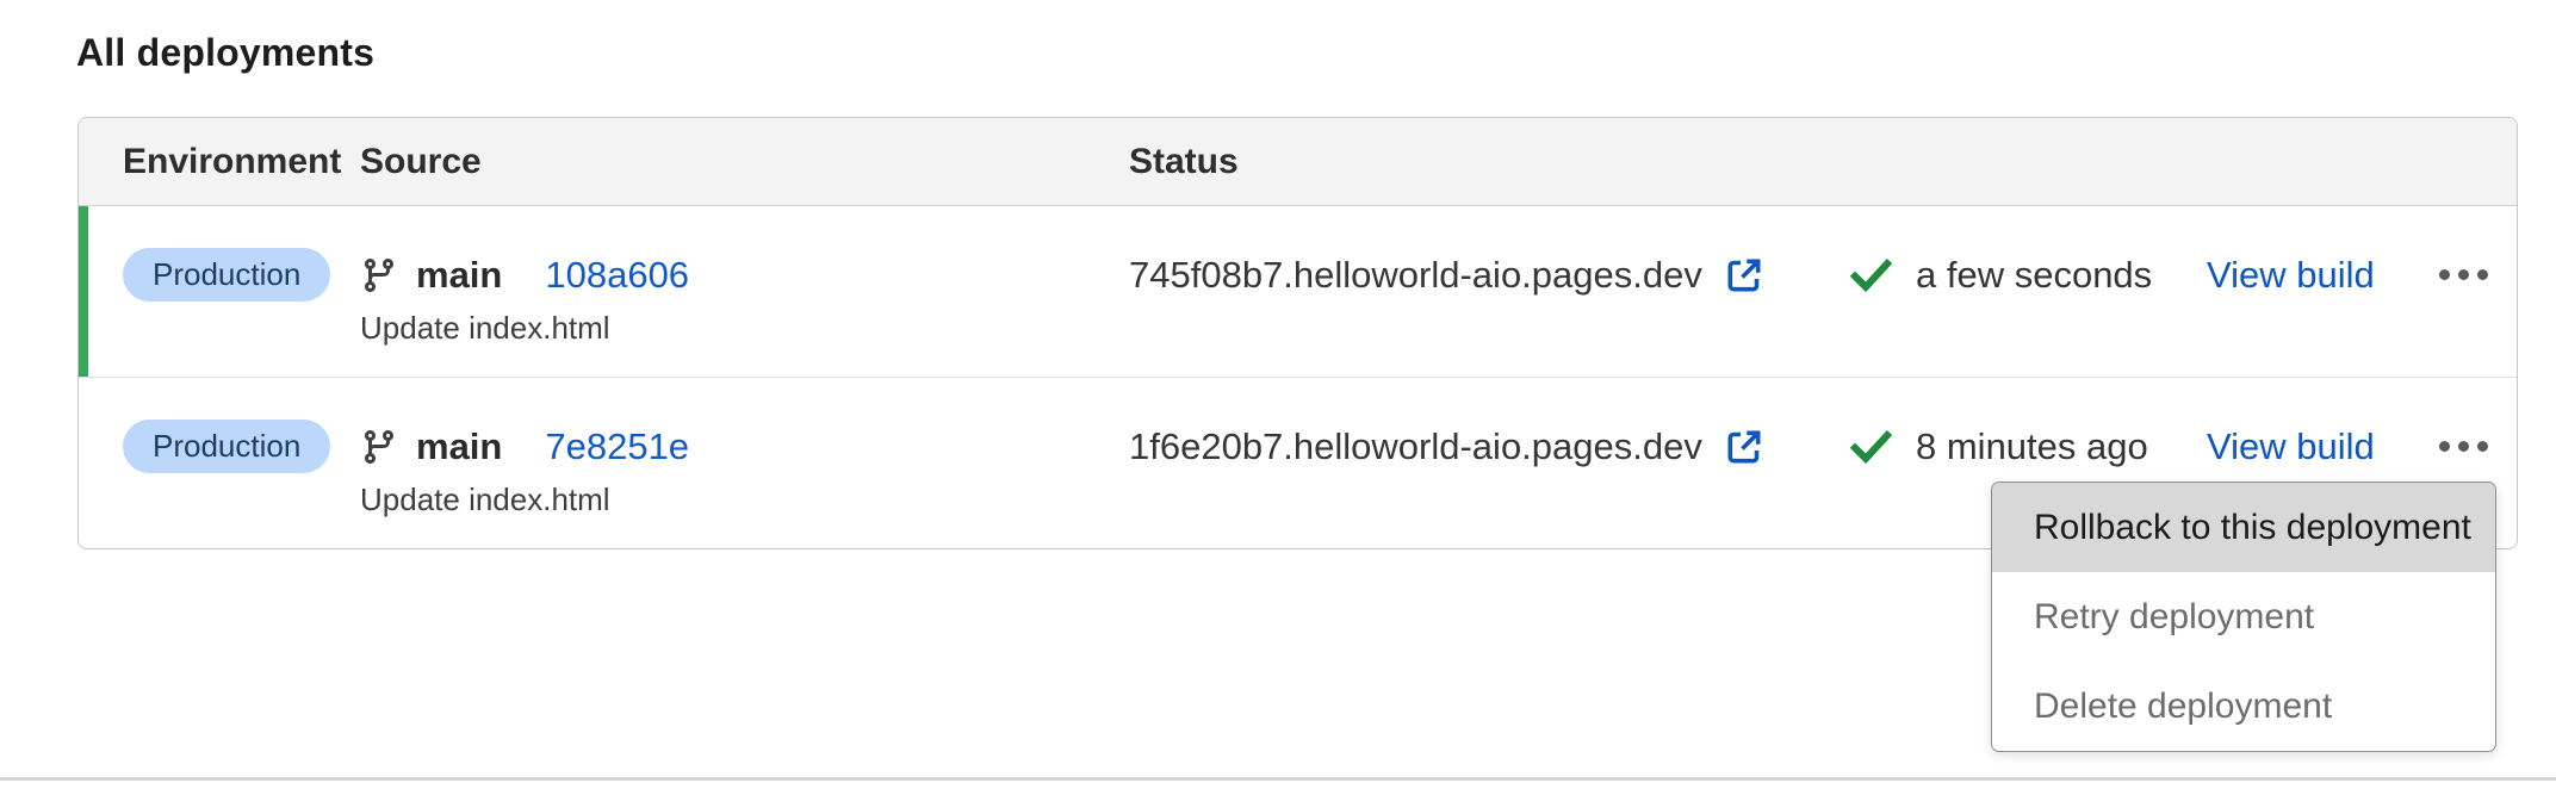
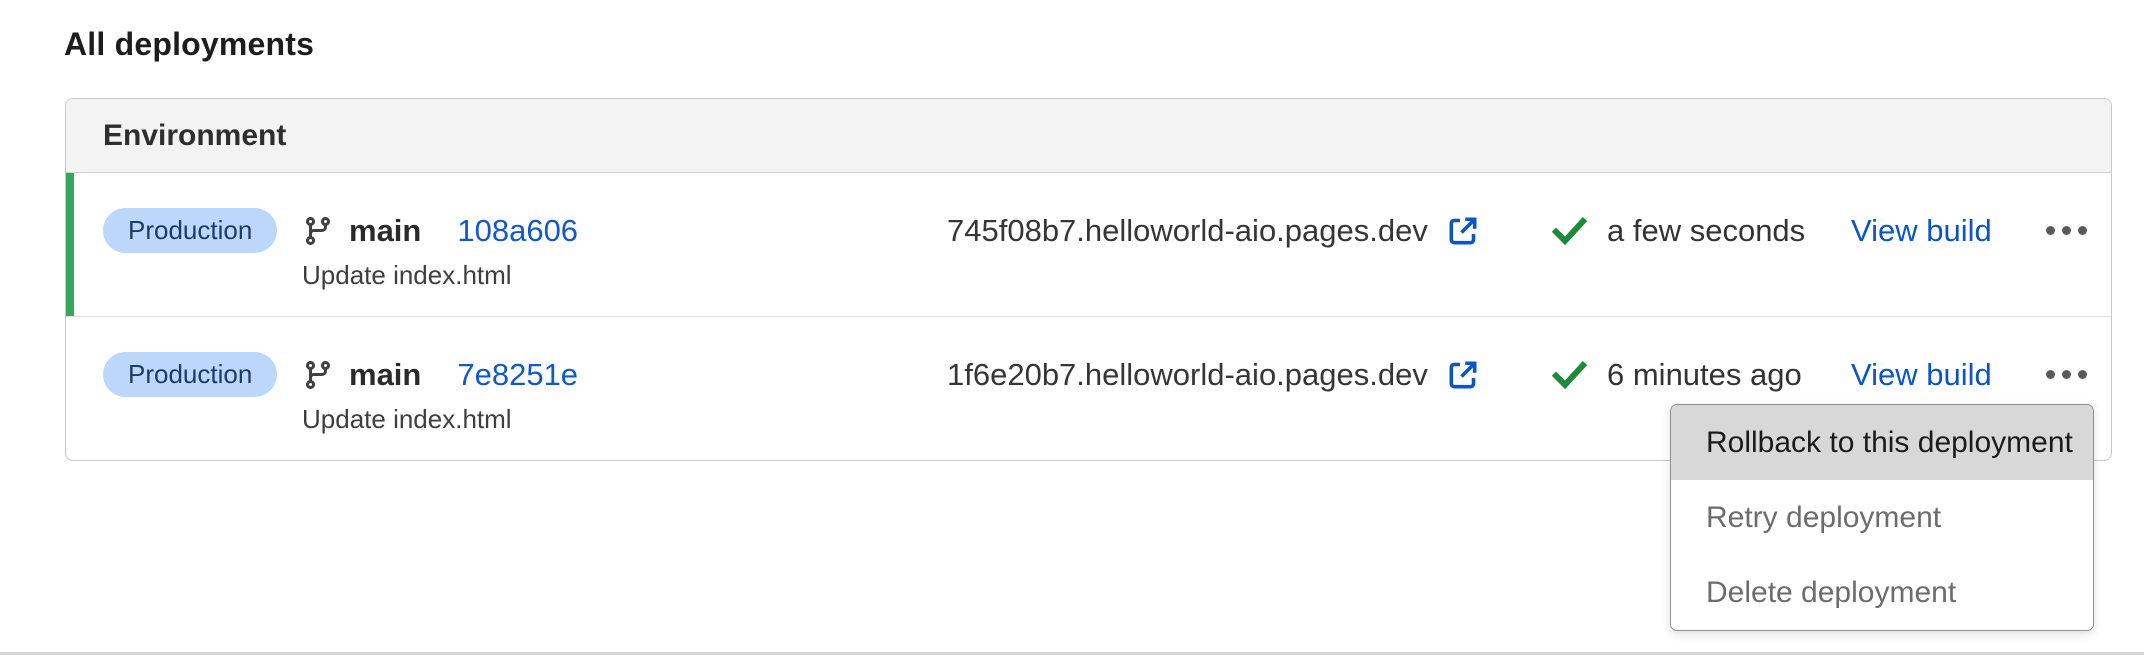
  All deployments
  Environment
- Source
- Status
  Production
  main
  108a606
  Update index.html
  745f08b7.helloworld-aio.pages.dev
  a few seconds
  View build
  Production
  main
  7e8251e
  Update index.html
  1f6e20b7.helloworld-aio.pages.dev
- 8 minutes ago
+ 6 minutes ago
  View build
  Rollback to this deployment
  Retry deployment
  Delete deployment
